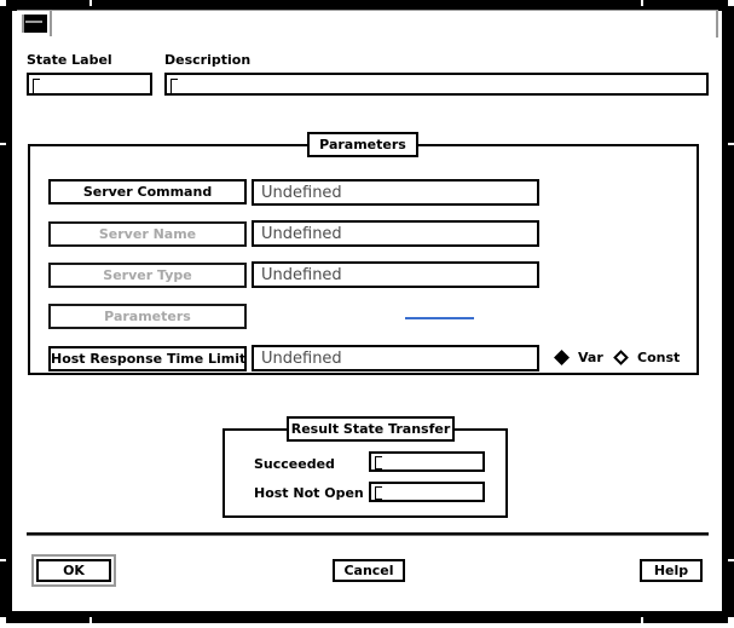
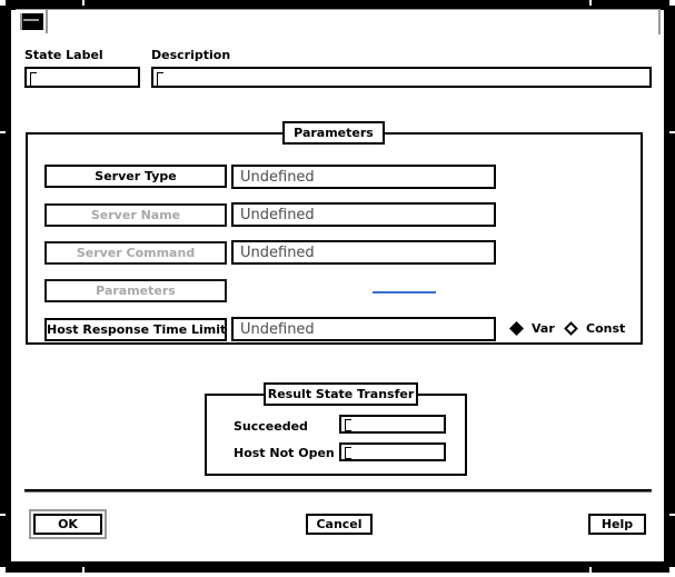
  State Label
  Description
  Parameters
- Server Command
+ Server Type
  Undefined
  Server Name
  Undefined
- Server Type
+ Server Command
  Undefined
  Parameters
  Host Response Time Limit
  Undefined
  Var
  Const
  Result State Transfer
  Succeeded
  Host Not Open
  OK
  Cancel
  Help
